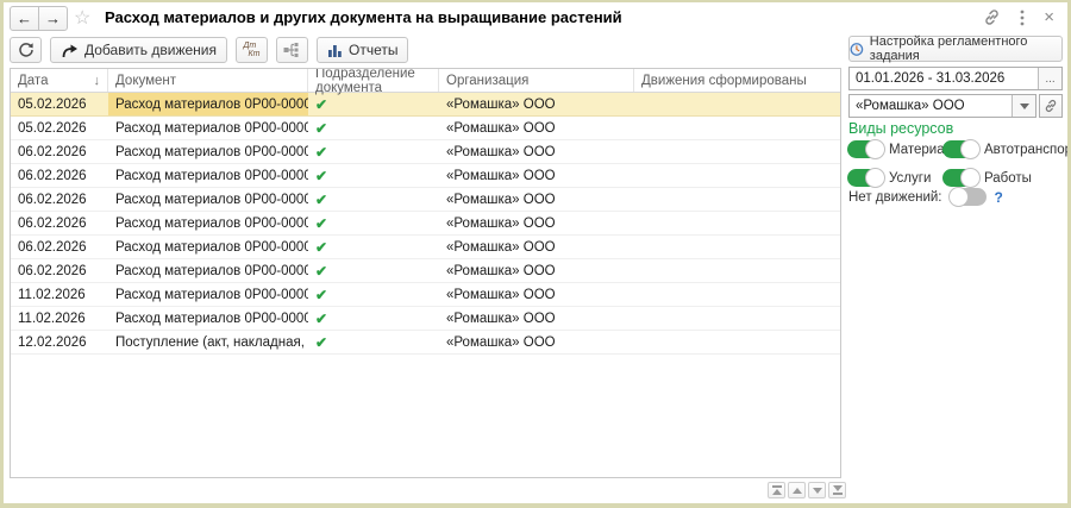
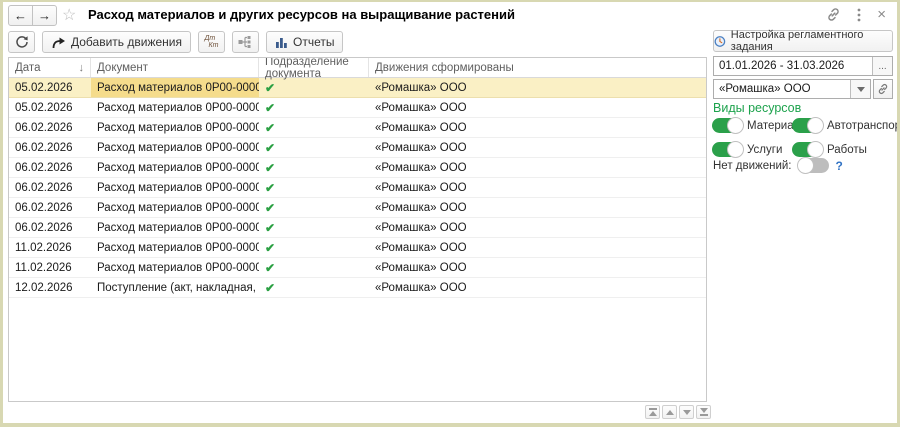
  ←
  →
  ☆
- Расход материалов и других документа на выращивание растений
+ Расход материалов и других ресурсов на выращивание растений
  ×
  Добавить движения
  Отчеты
  Дата
  ↓
  Документ
  Подразделение документа
- Организация
  Движения сформированы
  05.02.2026
  Расход материалов 0Р00-0000
  ✔
  «Ромашка» ООО
  05.02.2026
  Расход материалов 0Р00-0000
  ✔
  «Ромашка» ООО
  06.02.2026
  Расход материалов 0Р00-0000
  ✔
  «Ромашка» ООО
  06.02.2026
  Расход материалов 0Р00-0000
  ✔
  «Ромашка» ООО
  06.02.2026
  Расход материалов 0Р00-0000
  ✔
  «Ромашка» ООО
  06.02.2026
  Расход материалов 0Р00-0000
  ✔
  «Ромашка» ООО
  06.02.2026
  Расход материалов 0Р00-0000
  ✔
  «Ромашка» ООО
  06.02.2026
  Расход материалов 0Р00-0000
  ✔
  «Ромашка» ООО
  11.02.2026
  Расход материалов 0Р00-0000
  ✔
  «Ромашка» ООО
  11.02.2026
  Расход материалов 0Р00-0000
  ✔
  «Ромашка» ООО
  12.02.2026
  Поступление (акт, накладная,
  ✔
  «Ромашка» ООО
  Настройка регламентного задания
  01.01.2026 - 31.03.2026
  ...
  «Ромашка» ООО
  Виды ресурсов
  Материа
  Автотранспор
  Услуги
  Работы
  Нет движений:
  ?
